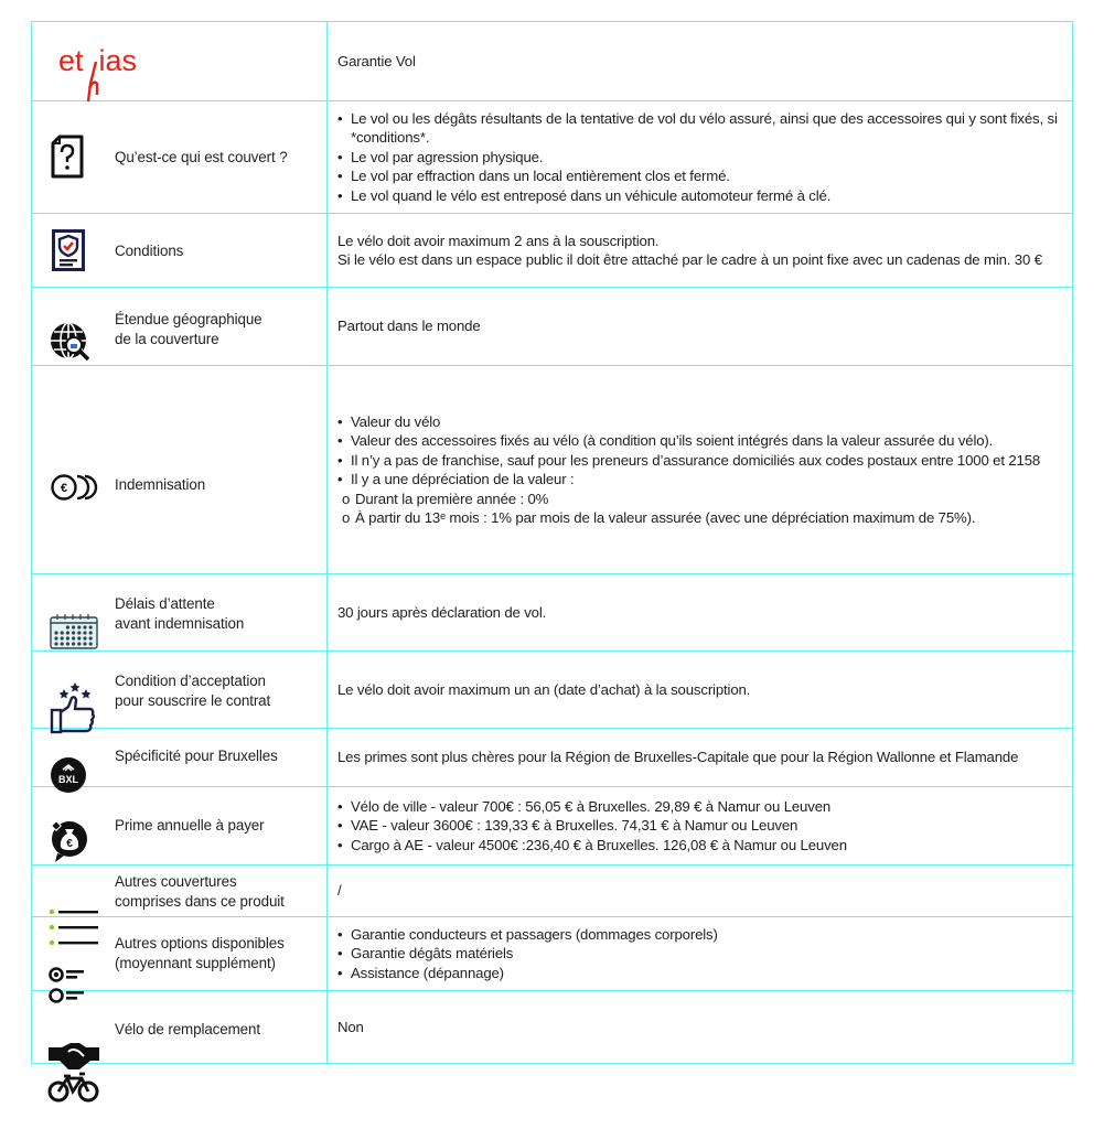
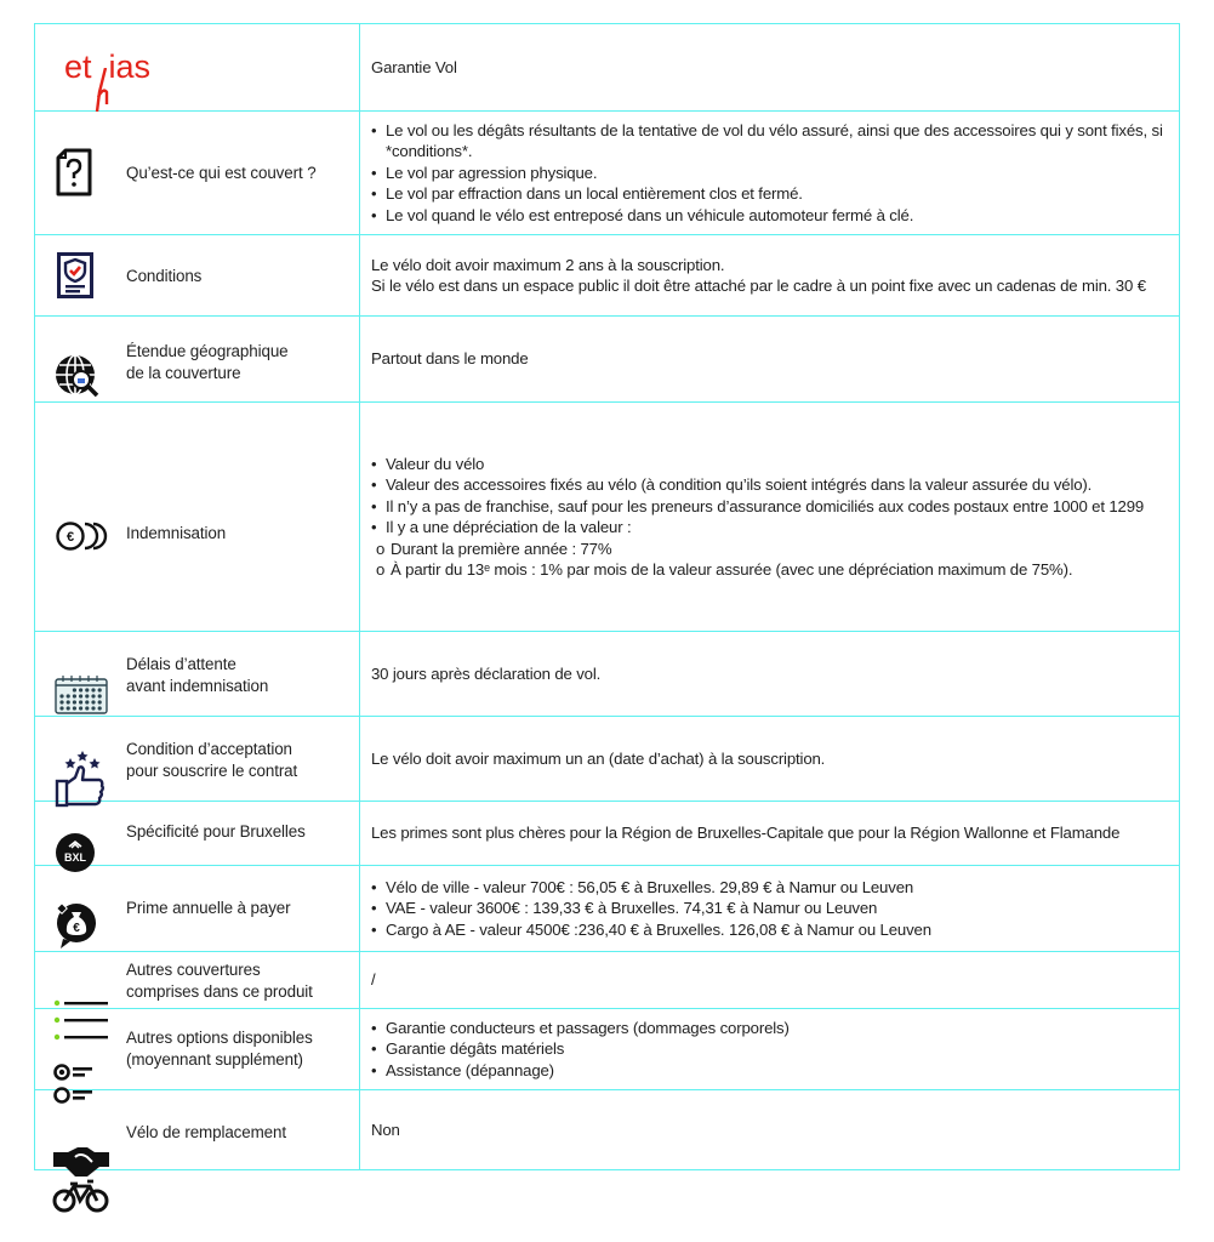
  et ias
  Garantie Vol
  Qu’est-ce qui est couvert ?
  Le vol ou les dégâts résultants de la tentative de vol du vélo assuré, ainsi que des accessoires qui y sont fixés, si *conditions*.
  Le vol par agression physique.
  Le vol par effraction dans un local entièrement clos et fermé.
  Le vol quand le vélo est entreposé dans un véhicule automoteur fermé à clé.
  Conditions
  Le vélo doit avoir maximum 2 ans à la souscription.
  Si le vélo est dans un espace public il doit être attaché par le cadre à un point fixe avec un cadenas de min. 30 €
  Étendue géographique
  de la couverture
  Partout dans le monde
  €
  Indemnisation
  Valeur du vélo
  Valeur des accessoires fixés au vélo (à condition qu’ils soient intégrés dans la valeur assurée du vélo).
- Il n’y a pas de franchise, sauf pour les preneurs d’assurance domiciliés aux codes postaux entre 1000 et 2158
+ Il n’y a pas de franchise, sauf pour les preneurs d’assurance domiciliés aux codes postaux entre 1000 et 1299
  Il y a une dépréciation de la valeur :
- Durant la première année : 0%
+ Durant la première année : 77%
  À partir du 13ᵉ mois : 1% par mois de la valeur assurée (avec une dépréciation maximum de 75%).
  Délais d’attente
  avant indemnisation
  30 jours après déclaration de vol.
  Condition d’acceptation
  pour souscrire le contrat
  Le vélo doit avoir maximum un an (date d’achat) à la souscription.
  BXL
  Spécificité pour Bruxelles
  Les primes sont plus chères pour la Région de Bruxelles-Capitale que pour la Région Wallonne et Flamande
  €
  Prime annuelle à payer
  Vélo de ville - valeur 700€ : 56,05 € à Bruxelles. 29,89 € à Namur ou Leuven
  VAE - valeur 3600€ : 139,33 € à Bruxelles. 74,31 € à Namur ou Leuven
  Cargo à AE - valeur 4500€ :236,40 € à Bruxelles. 126,08 € à Namur ou Leuven
  Autres couvertures
  comprises dans ce produit
  /
  Autres options disponibles
  (moyennant supplément)
  Garantie conducteurs et passagers (dommages corporels)
  Garantie dégâts matériels
  Assistance (dépannage)
  Vélo de remplacement
  Non
